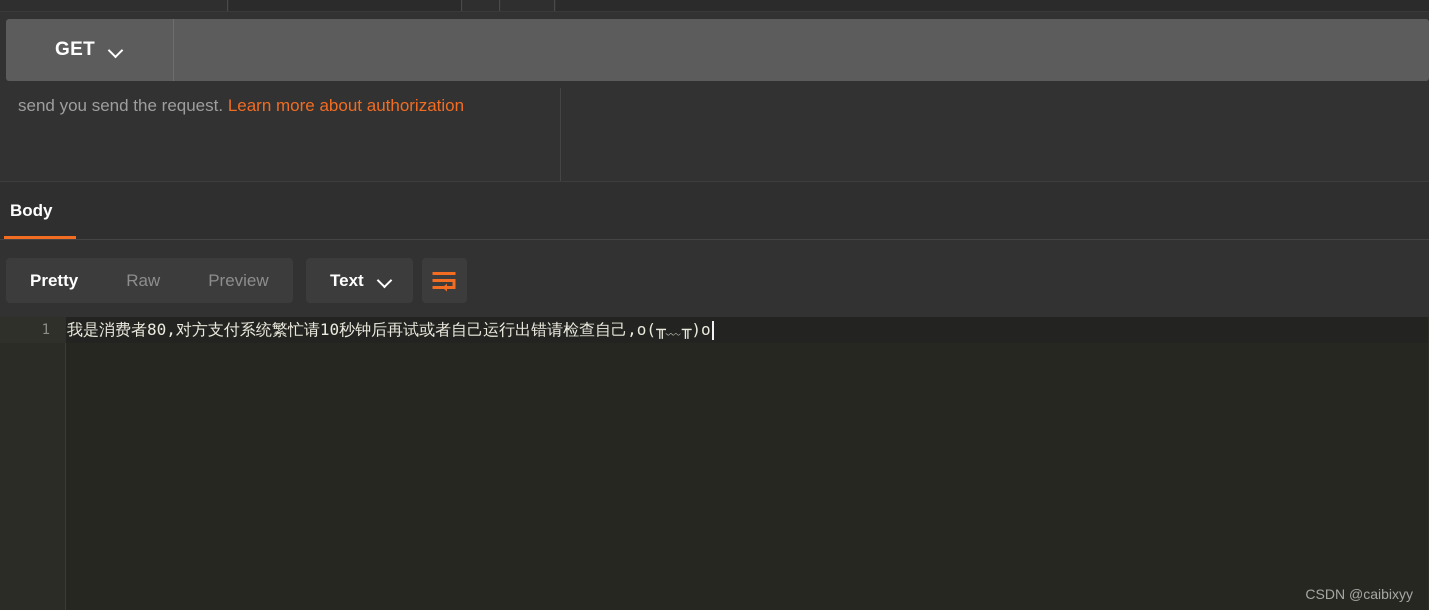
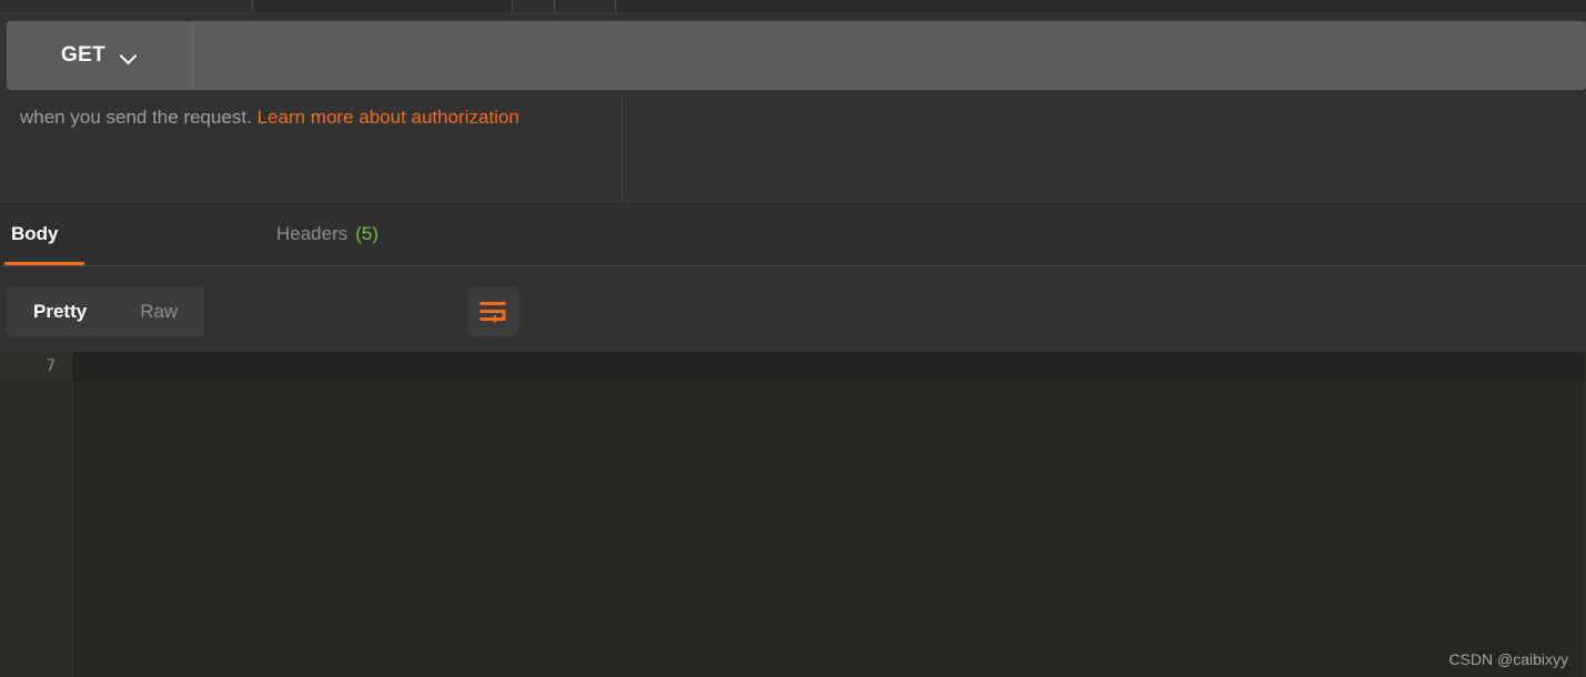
  GET
- send you send the request. Learn more about authorization
+ when you send the request. Learn more about authorization
  Body
+ Headers
+ (5)
  Pretty
  Raw
- Preview
- Text
- 1
+ 7
- 我是消费者80,对方支付系统繁忙请10秒钟后再试或者自己运行出错请检查自己,o(╥﹏╥)o
  CSDN @caibixyy
